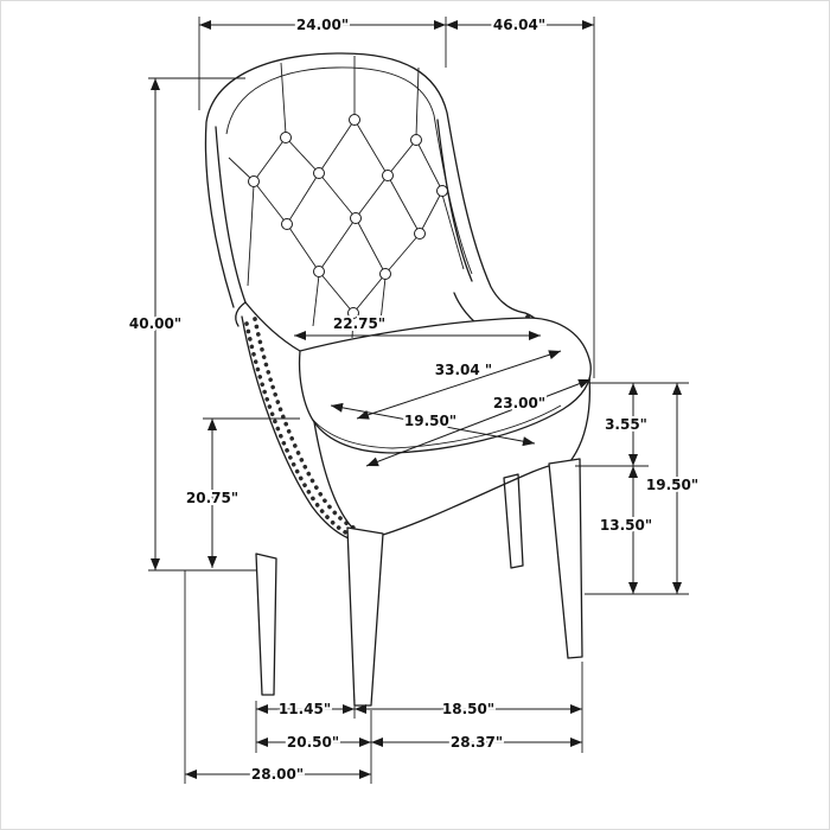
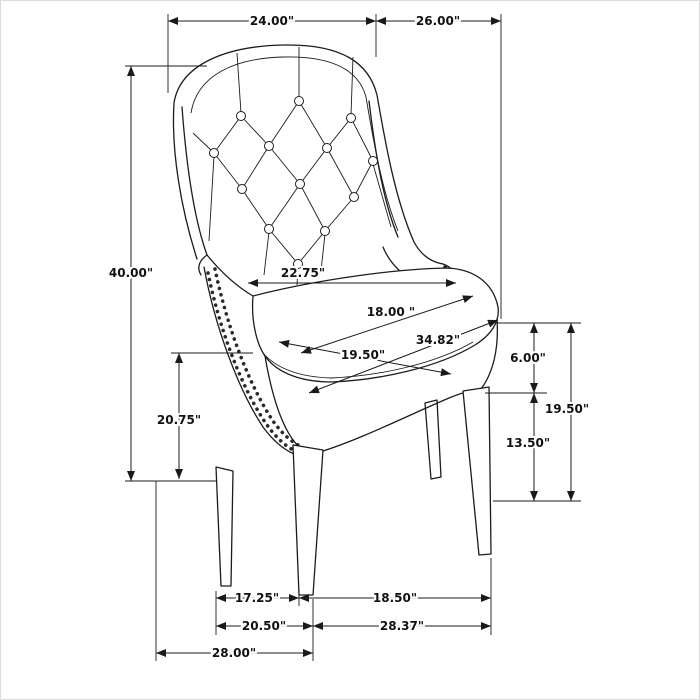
  24.00"
- 46.04"
+ 26.00"
  40.00"
  20.75"
  22.75"
- 33.04 "
+ 18.00 "
- 23.00"
+ 34.82"
  19.50"
- 3.55"
+ 6.00"
  13.50"
  19.50"
- 11.45"
+ 17.25"
  18.50"
  20.50"
  28.37"
  28.00"
